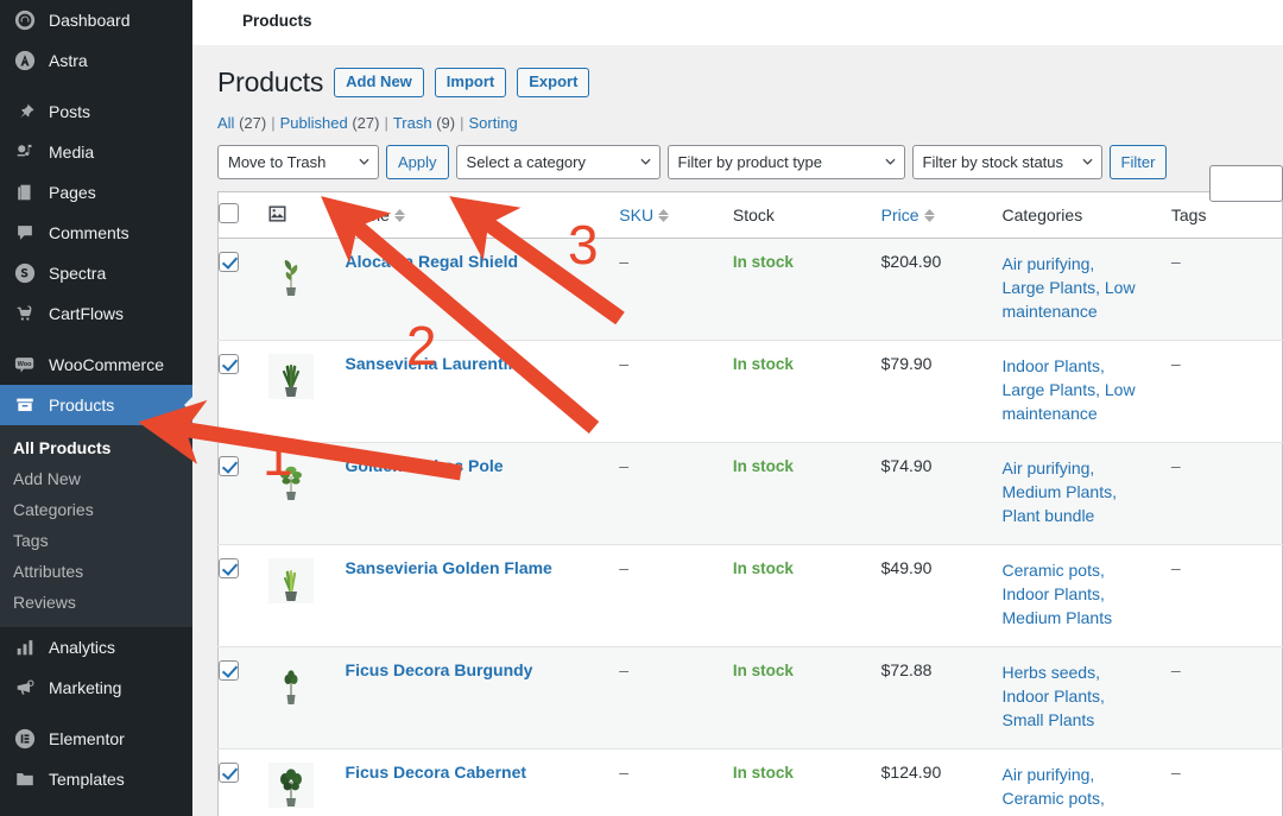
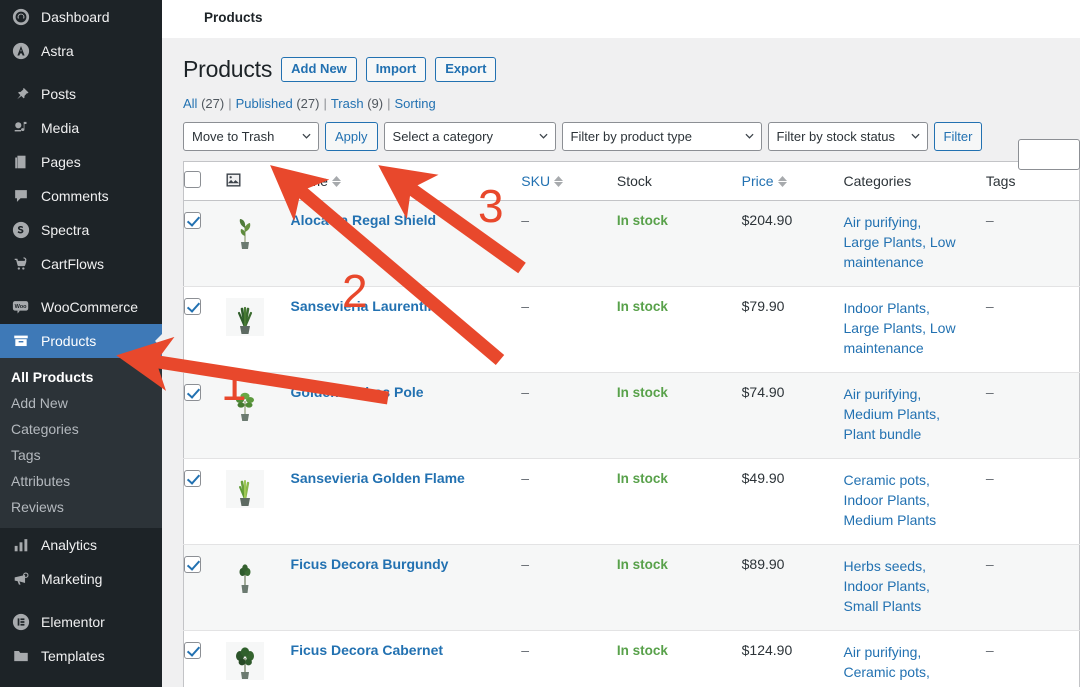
  Dashboard
  Astra
  Posts
  Media
  Pages
  Comments
  Spectra
  CartFlows
  WooCommerce
  Products
  All Products
  Add New
  Categories
  Tags
  Attributes
  Reviews
  Analytics
  Marketing
  Elementor
  Templates
  Products
  Products
  Add New
  Import
  Export
  All (27) | Published (27) | Trash (9) | Sorting
  Move to Trash
  Apply
  Select a category
  Filter by product type
  Filter by stock status
  Filter
  		ame	SKU	Stock	Price	Categories	Tags
  		Aloca Regal Shield	–	In stock	$204.90	Air purifying,Large Plants, Lowmaintenance	–
  		Sansevieria Laurenti	–	In stock	$79.90	Indoor Plants,Large Plants, Lowmaintenance	–
  		Go Pole	–	In stock	$74.90	Air purifying,Medium Plants,Plant bundle	–
  		Sansevieria Golden Flame	–	In stock	$49.90	Ceramic pots,Indoor Plants,Medium Plants	–
- 		Ficus Decora Burgundy	–	In stock	$72.88	Herbs seeds,Indoor Plants,Small Plants	–
+ 		Ficus Decora Burgundy	–	In stock	$89.90	Herbs seeds,Indoor Plants,Small Plants	–
  		Ficus Decora Cabernet	–	In stock	$124.90	Air purifying,Ceramic pots,	–
  1
  2
  3
